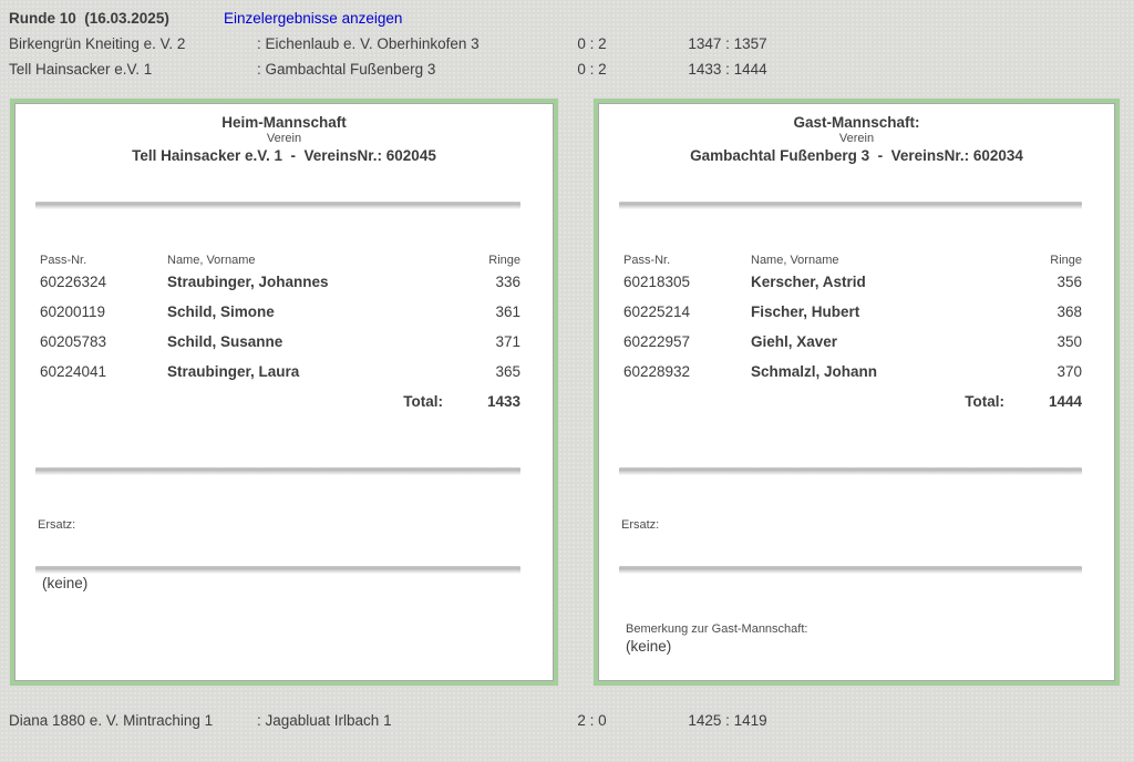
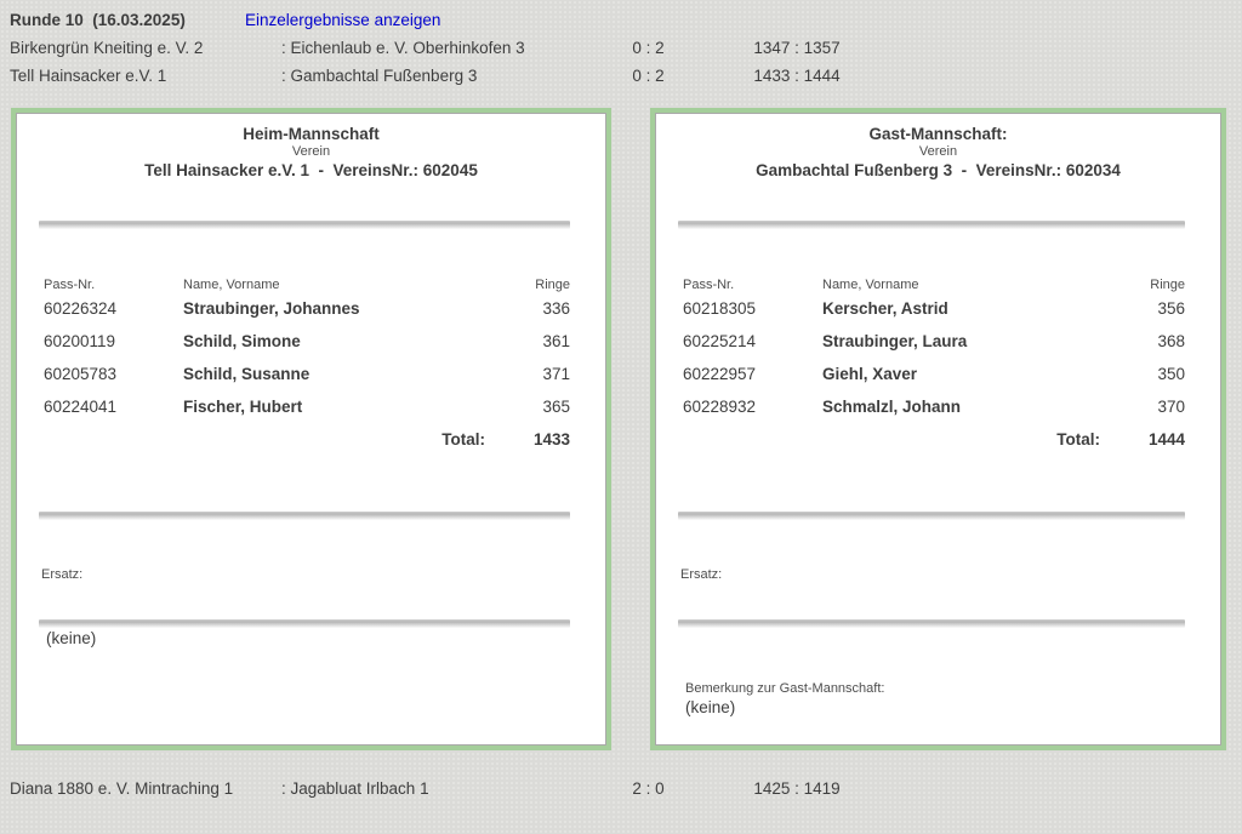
  Runde 10 (16.03.2025)
  Einzelergebnisse anzeigen
  Birkengrün Kneiting e. V. 2
  : Eichenlaub e. V. Oberhinkofen 3
  0 : 2
  1347 : 1357
  Tell Hainsacker e.V. 1
  : Gambachtal Fußenberg 3
  0 : 2
  1433 : 1444
  Heim-Mannschaft
  Verein
  Tell Hainsacker e.V. 1 - VereinsNr.: 602045
  Pass-Nr.
  Name, Vorname
  Ringe
  60226324
  Straubinger, Johannes
  336
  60200119
  Schild, Simone
  361
  60205783
  Schild, Susanne
  371
  60224041
- Straubinger, Laura
+ Fischer, Hubert
  365
  Total:
  1433
  Ersatz:
  (keine)
  Gast-Mannschaft:
  Verein
  Gambachtal Fußenberg 3 - VereinsNr.: 602034
  Pass-Nr.
  Name, Vorname
  Ringe
  60218305
  Kerscher, Astrid
  356
  60225214
- Fischer, Hubert
+ Straubinger, Laura
  368
  60222957
  Giehl, Xaver
  350
  60228932
  Schmalzl, Johann
  370
  Total:
  1444
  Ersatz:
  Bemerkung zur Gast-Mannschaft:
  (keine)
  Diana 1880 e. V. Mintraching 1
  : Jagabluat Irlbach 1
  2 : 0
  1425 : 1419
